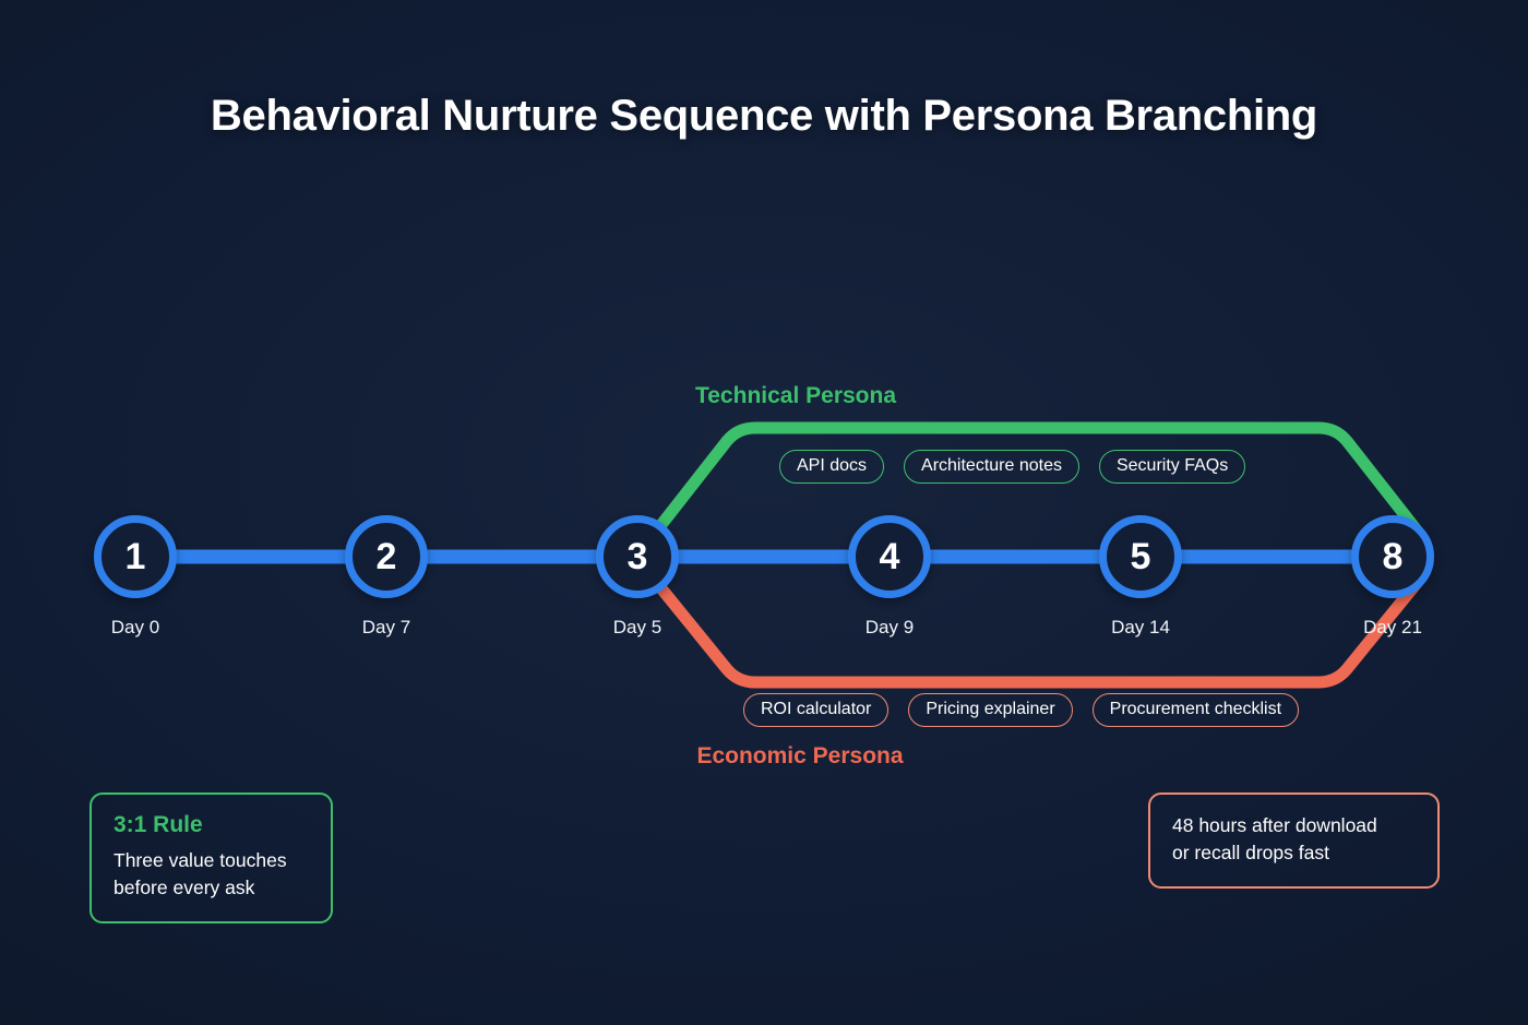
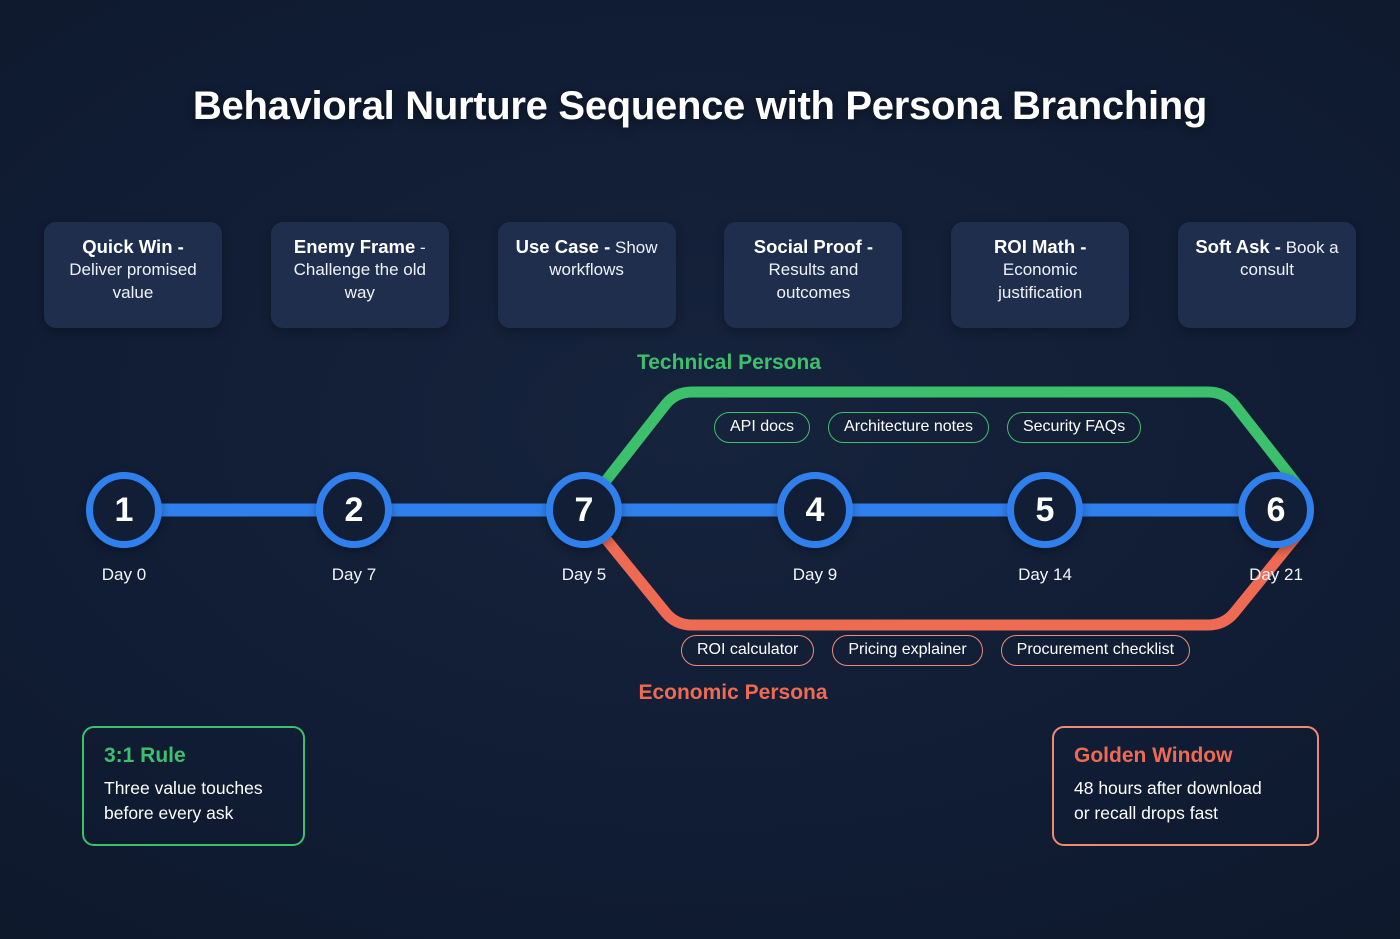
  Behavioral Nurture Sequence with Persona Branching
+ Quick Win - Deliver promised value
+ Enemy Frame - Challenge the old way
+ Use Case - Show workflows
+ Social Proof - Results and outcomes
+ ROI Math - Economic justification
+ Soft Ask - Book a consult
  Technical Persona
  Economic Persona
  API docs
  Architecture notes
  Security FAQs
  ROI calculator
  Pricing explainer
  Procurement checklist
  1
  2
- 3
+ 7
  4
  5
- 8
+ 6
  Day 0
  Day 7
  Day 5
  Day 9
  Day 14
  Day 21
  3:1 Rule
  Three value touches
  before every ask
+ Golden Window
  48 hours after download
  or recall drops fast
